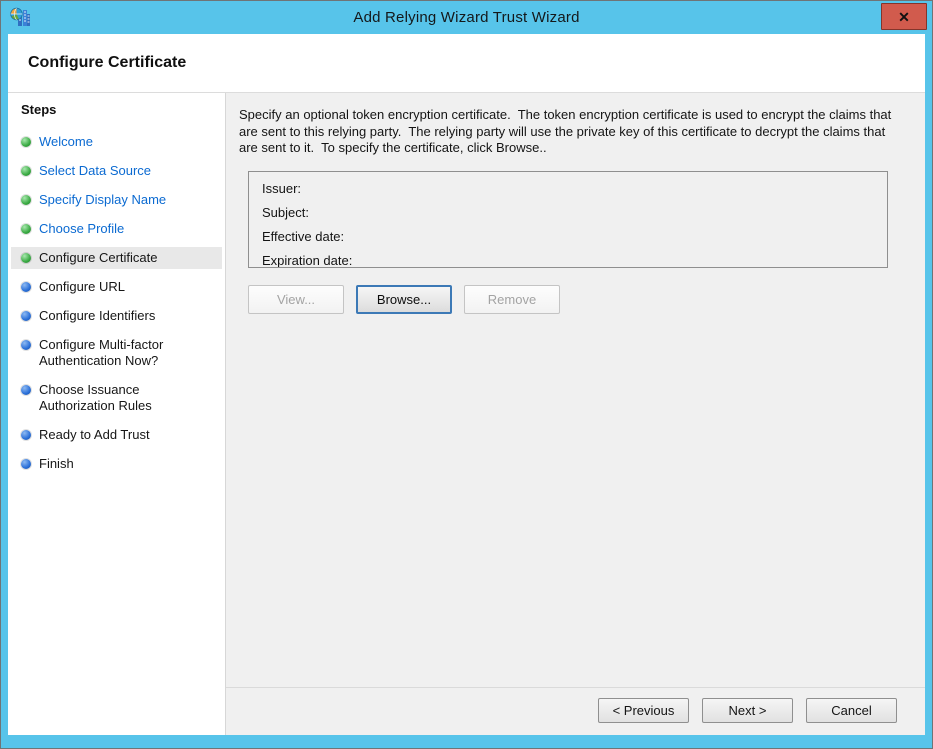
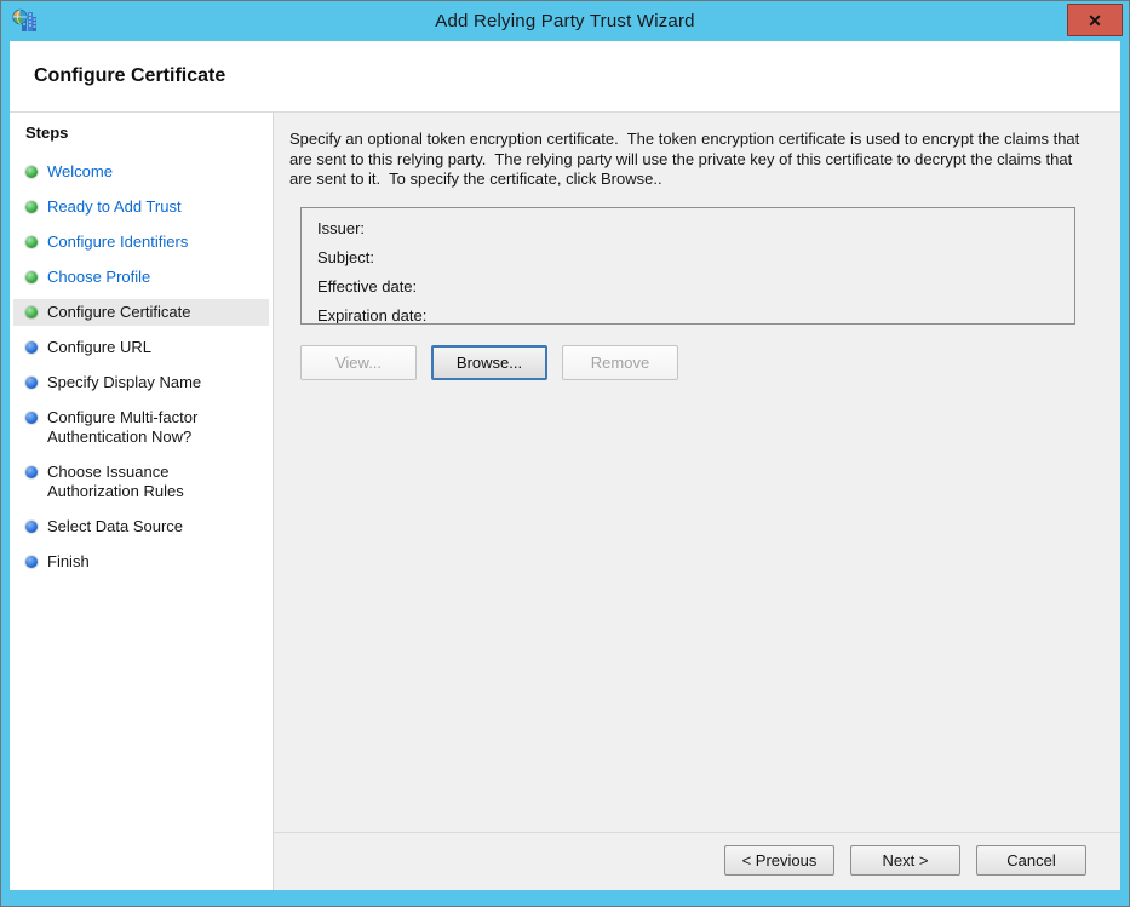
- Add Relying Wizard Trust Wizard
+ Add Relying Party Trust Wizard
  ✕
  Configure Certificate
  Steps
  Welcome
- Select Data Source
+ Ready to Add Trust
- Specify Display Name
+ Configure Identifiers
  Choose Profile
  Configure Certificate
  Configure URL
- Configure Identifiers
+ Specify Display Name
  Configure Multi-factor Authentication Now?
  Choose Issuance Authorization Rules
- Ready to Add Trust
+ Select Data Source
  Finish
  Specify an optional token encryption certificate. The token encryption certificate is used to encrypt the claims that are sent to this relying party. The relying party will use the private key of this certificate to decrypt the claims that are sent to it. To specify the certificate, click Browse..
  Issuer:
  Subject:
  Effective date:
  Expiration date:
  View...
  Browse...
  Remove
  < Previous
  Next >
  Cancel
